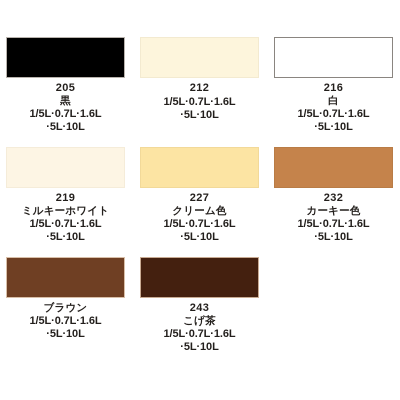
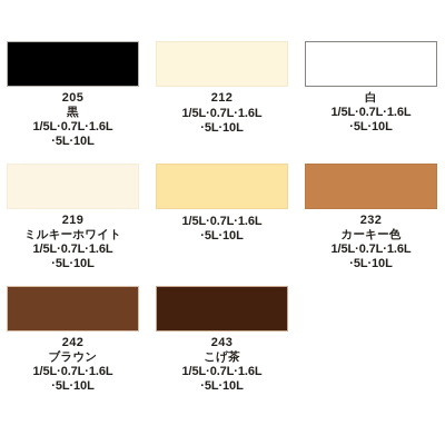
  205
  黒
  1/5L·0.7L·1.6L
  ·5L·10L
  212
  1/5L·0.7L·1.6L
  ·5L·10L
- 216
  白
  1/5L·0.7L·1.6L
  ·5L·10L
  219
  ミルキーホワイト
  1/5L·0.7L·1.6L
  ·5L·10L
- 227
- クリーム色
  1/5L·0.7L·1.6L
  ·5L·10L
  232
  カーキー色
  1/5L·0.7L·1.6L
  ·5L·10L
+ 242
  ブラウン
  1/5L·0.7L·1.6L
  ·5L·10L
  243
  こげ茶
  1/5L·0.7L·1.6L
  ·5L·10L
